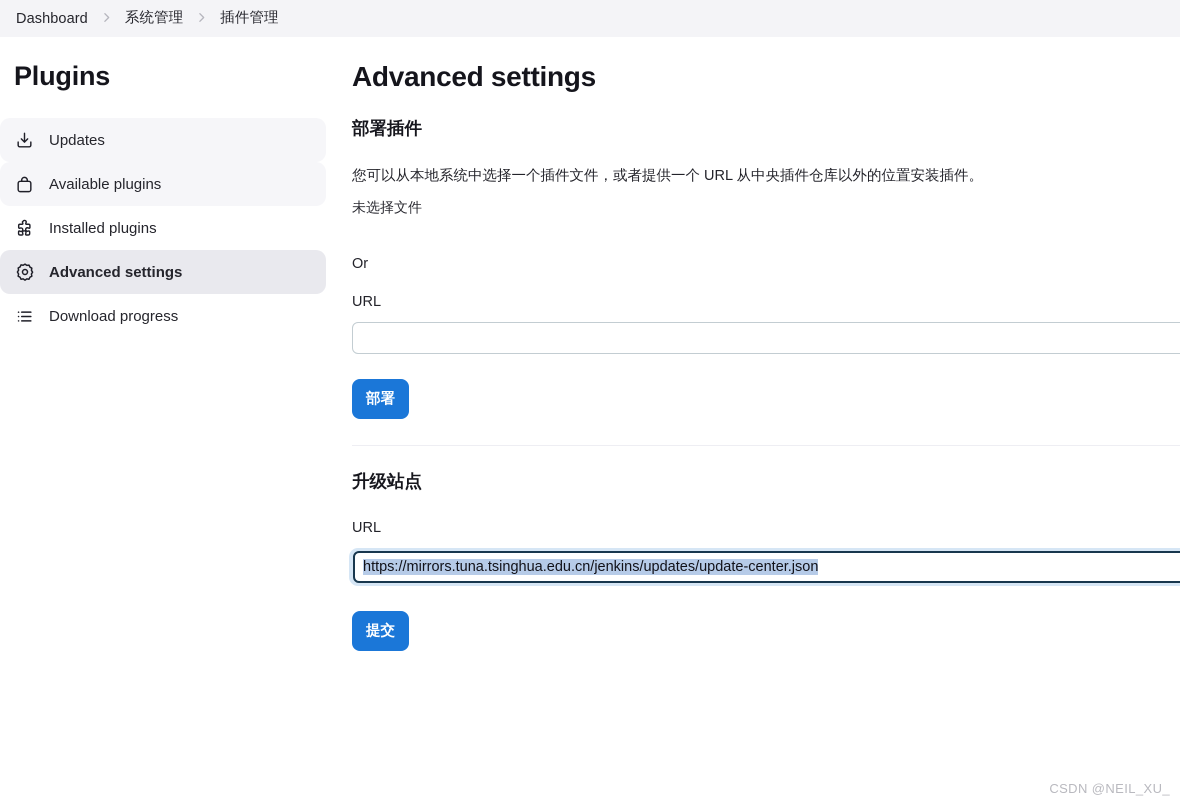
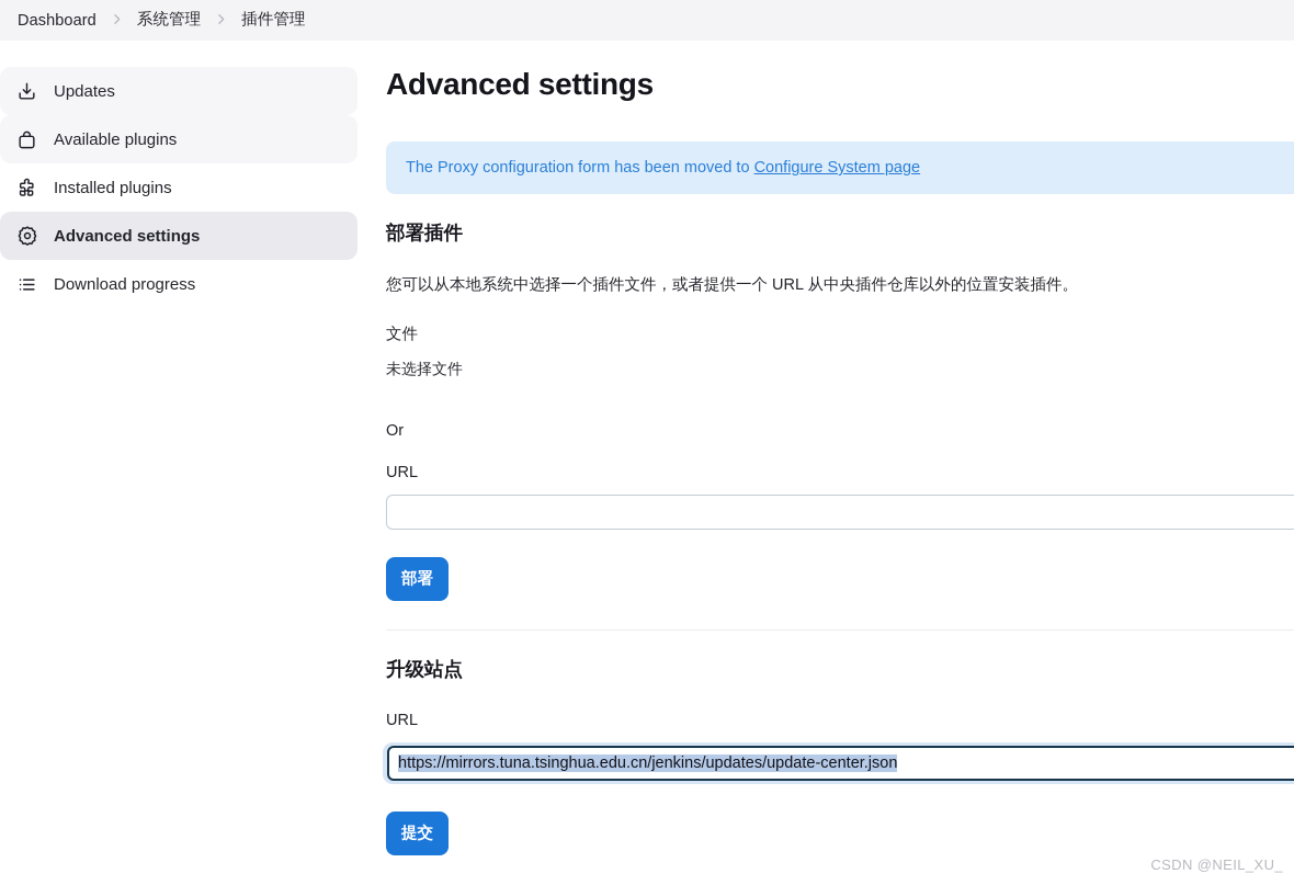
  Dashboard
  系统管理
  插件管理
- Plugins
  Updates
  Available plugins
  Installed plugins
  Advanced settings
  Download progress
  Advanced settings
+ The Proxy configuration form has been moved to Configure System page
  部署插件
  您可以从本地系统中选择一个插件文件，或者提供一个 URL 从中央插件仓库以外的位置安装插件。
+ 文件
  未选择文件
  Or
  URL
  部署
  升级站点
  URL
  https://mirrors.tuna.tsinghua.edu.cn/jenkins/updates/update-center.json
  提交
  CSDN @NEIL_XU_
